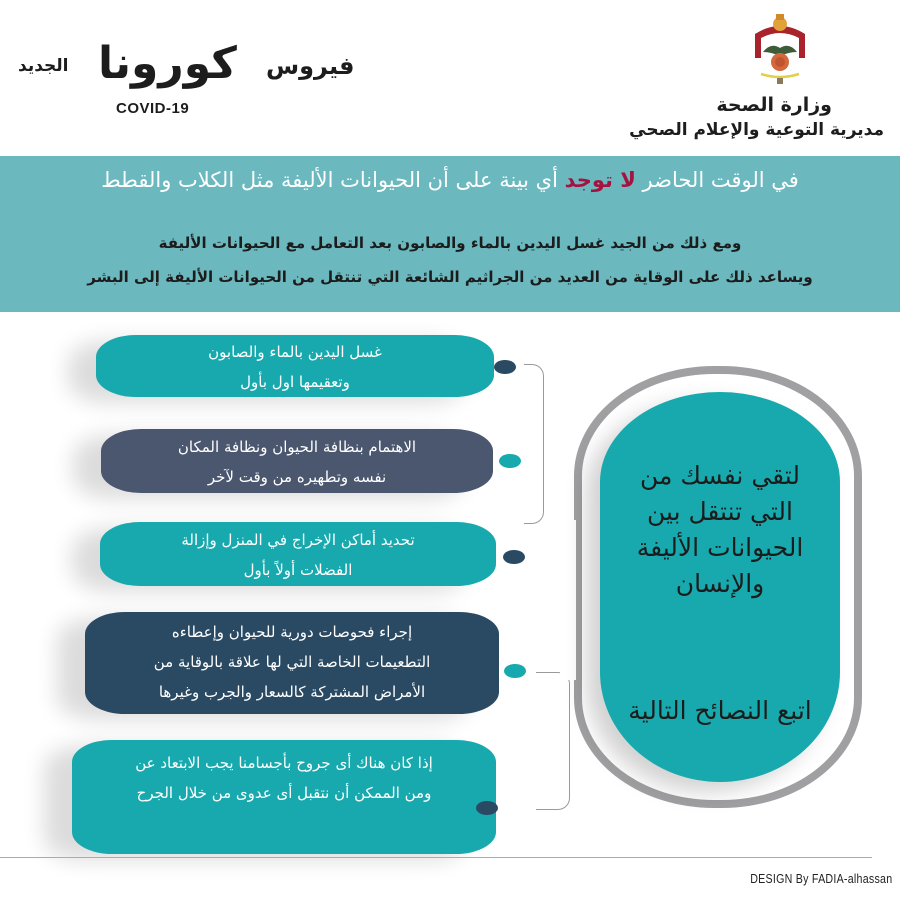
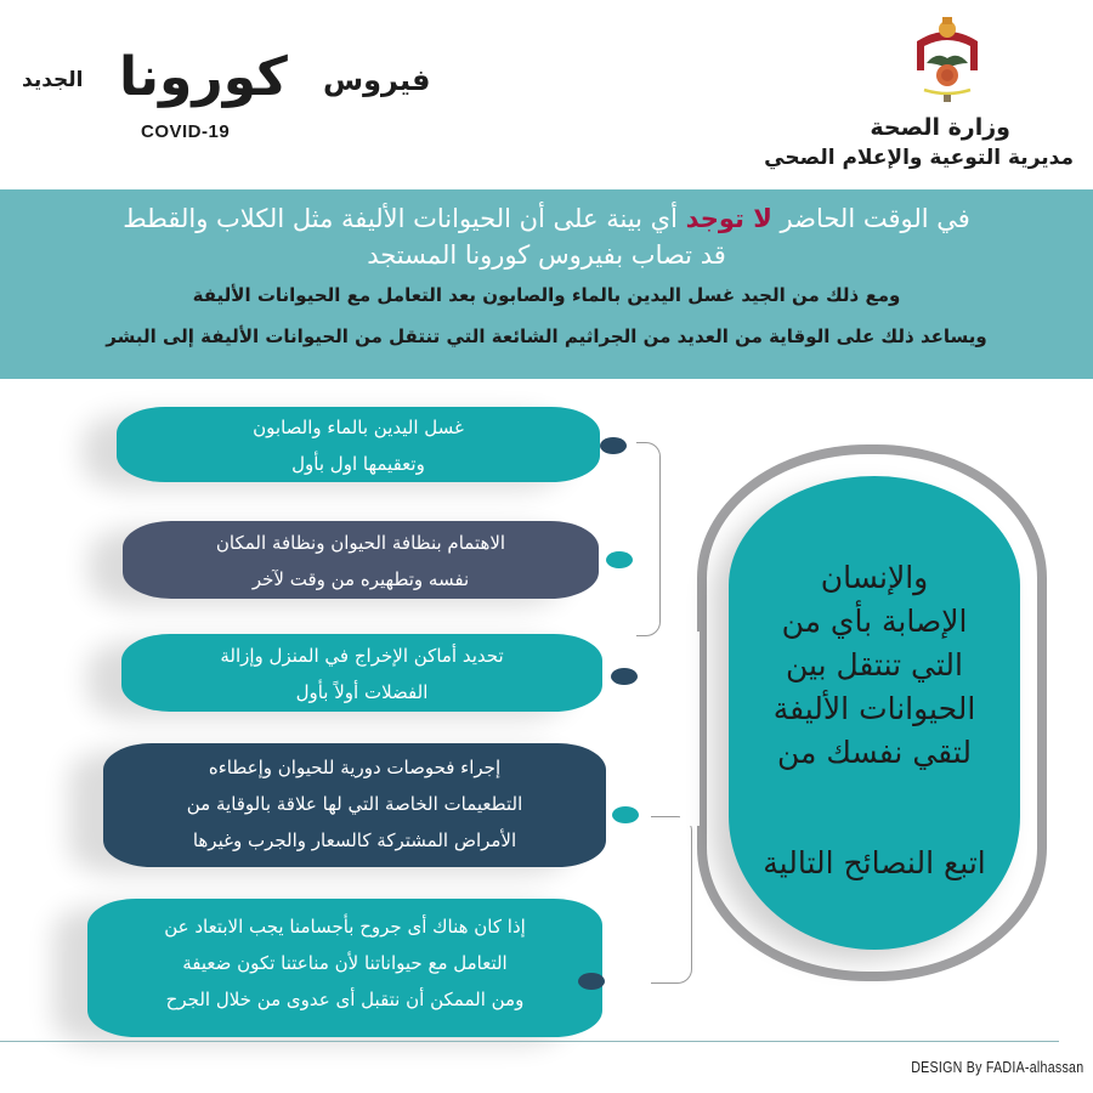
  فيروس
  كورونا
  الجديد
  COVID-19
  وزارة الصحة
  مديرية التوعية والإعلام الصحي
  في الوقت الحاضر لا توجد أي بينة على أن الحيوانات الأليفة مثل الكلاب والقطط
+ قد تصاب بفيروس كورونا المستجد
  ومع ذلك من الجيد غسل اليدين بالماء والصابون بعد التعامل مع الحيوانات الأليفة
  ويساعد ذلك على الوقاية من العديد من الجراثيم الشائعة التي تنتقل من الحيوانات الأليفة إلى البشر
  غسل اليدين بالماء والصابون
  وتعقيمها اول بأول
  الاهتمام بنظافة الحيوان ونظافة المكان
  نفسه وتطهيره من وقت لآخر
  تحديد أماكن الإخراج في المنزل وإزالة
  الفضلات أولاً بأول
  إجراء فحوصات دورية للحيوان وإعطاءه
  التطعيمات الخاصة التي لها علاقة بالوقاية من
  الأمراض المشتركة كالسعار والجرب وغيرها
  إذا كان هناك أى جروح بأجسامنا يجب الابتعاد عن
+ التعامل مع حيواناتنا لأن مناعتنا تكون ضعيفة
  ومن الممكن أن نتقبل أى عدوى من خلال الجرح
- لتقي نفسك من
+ والإنسان
+ الإصابة بأي من
  التي تنتقل بين
  الحيوانات الأليفة
- والإنسان
+ لتقي نفسك من
  اتبع النصائح التالية
  DESIGN By FADIA-alhassan
